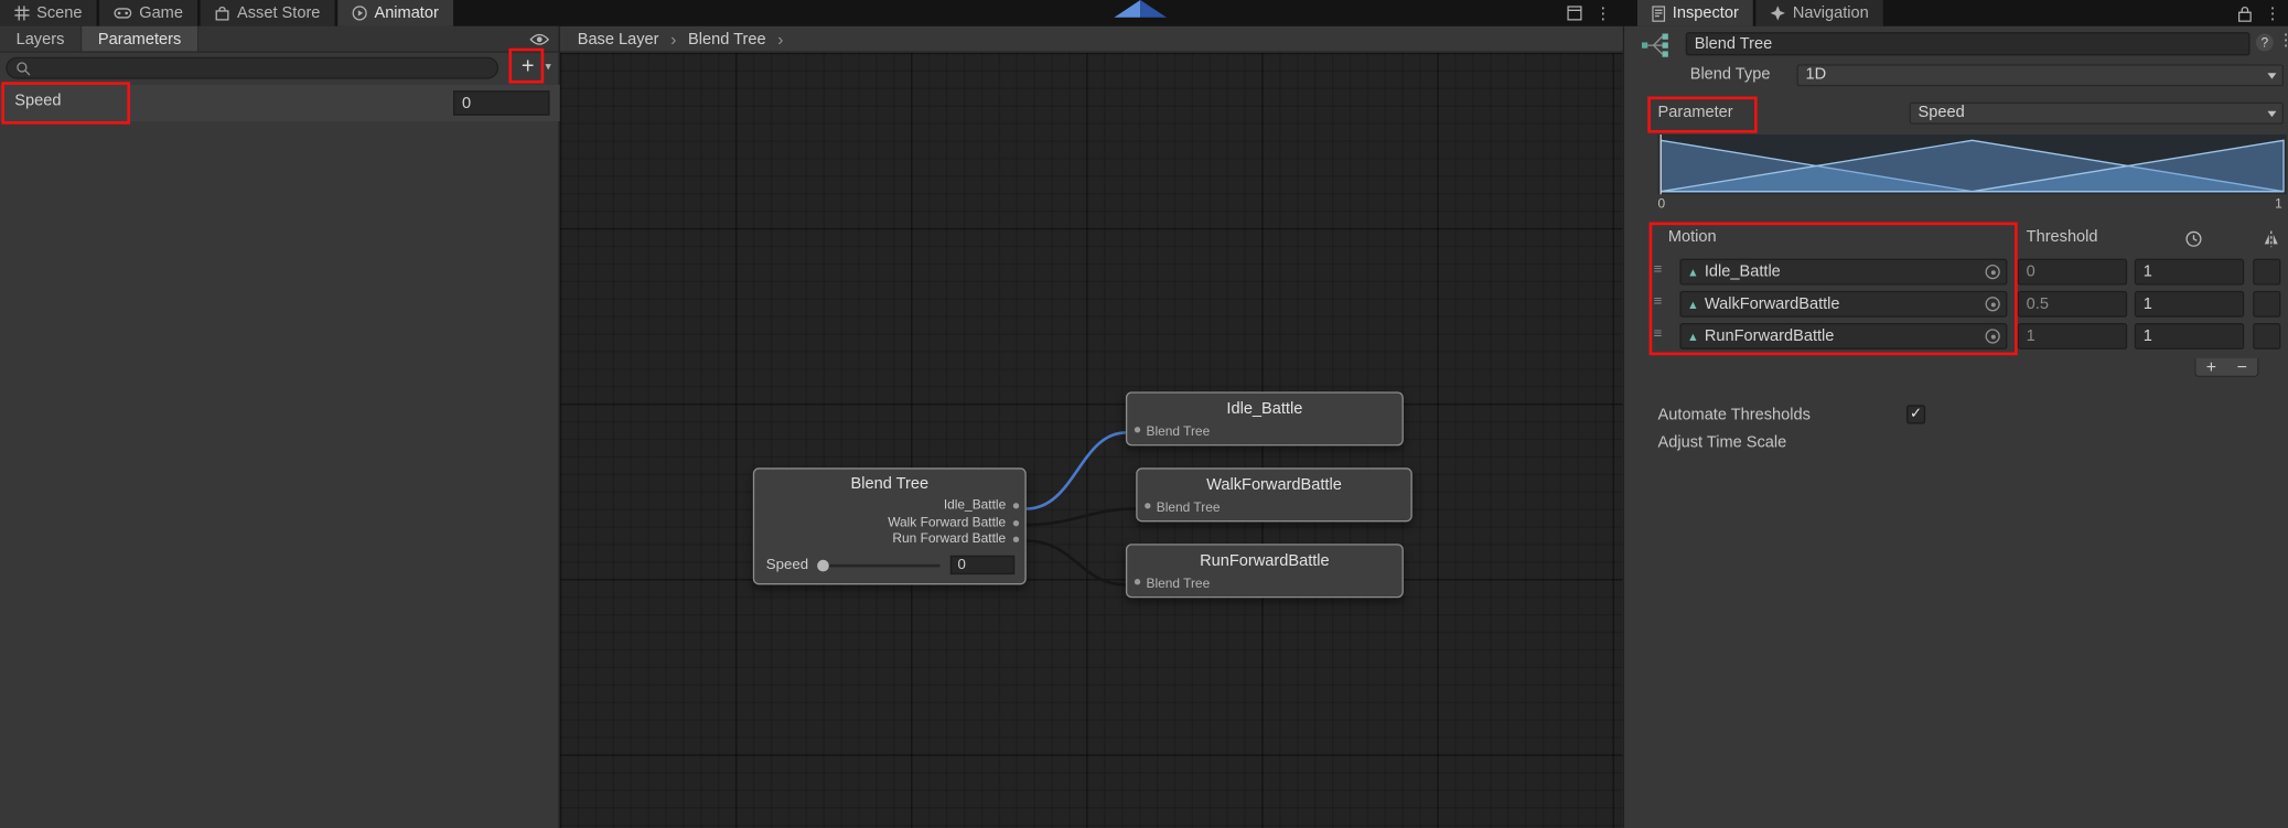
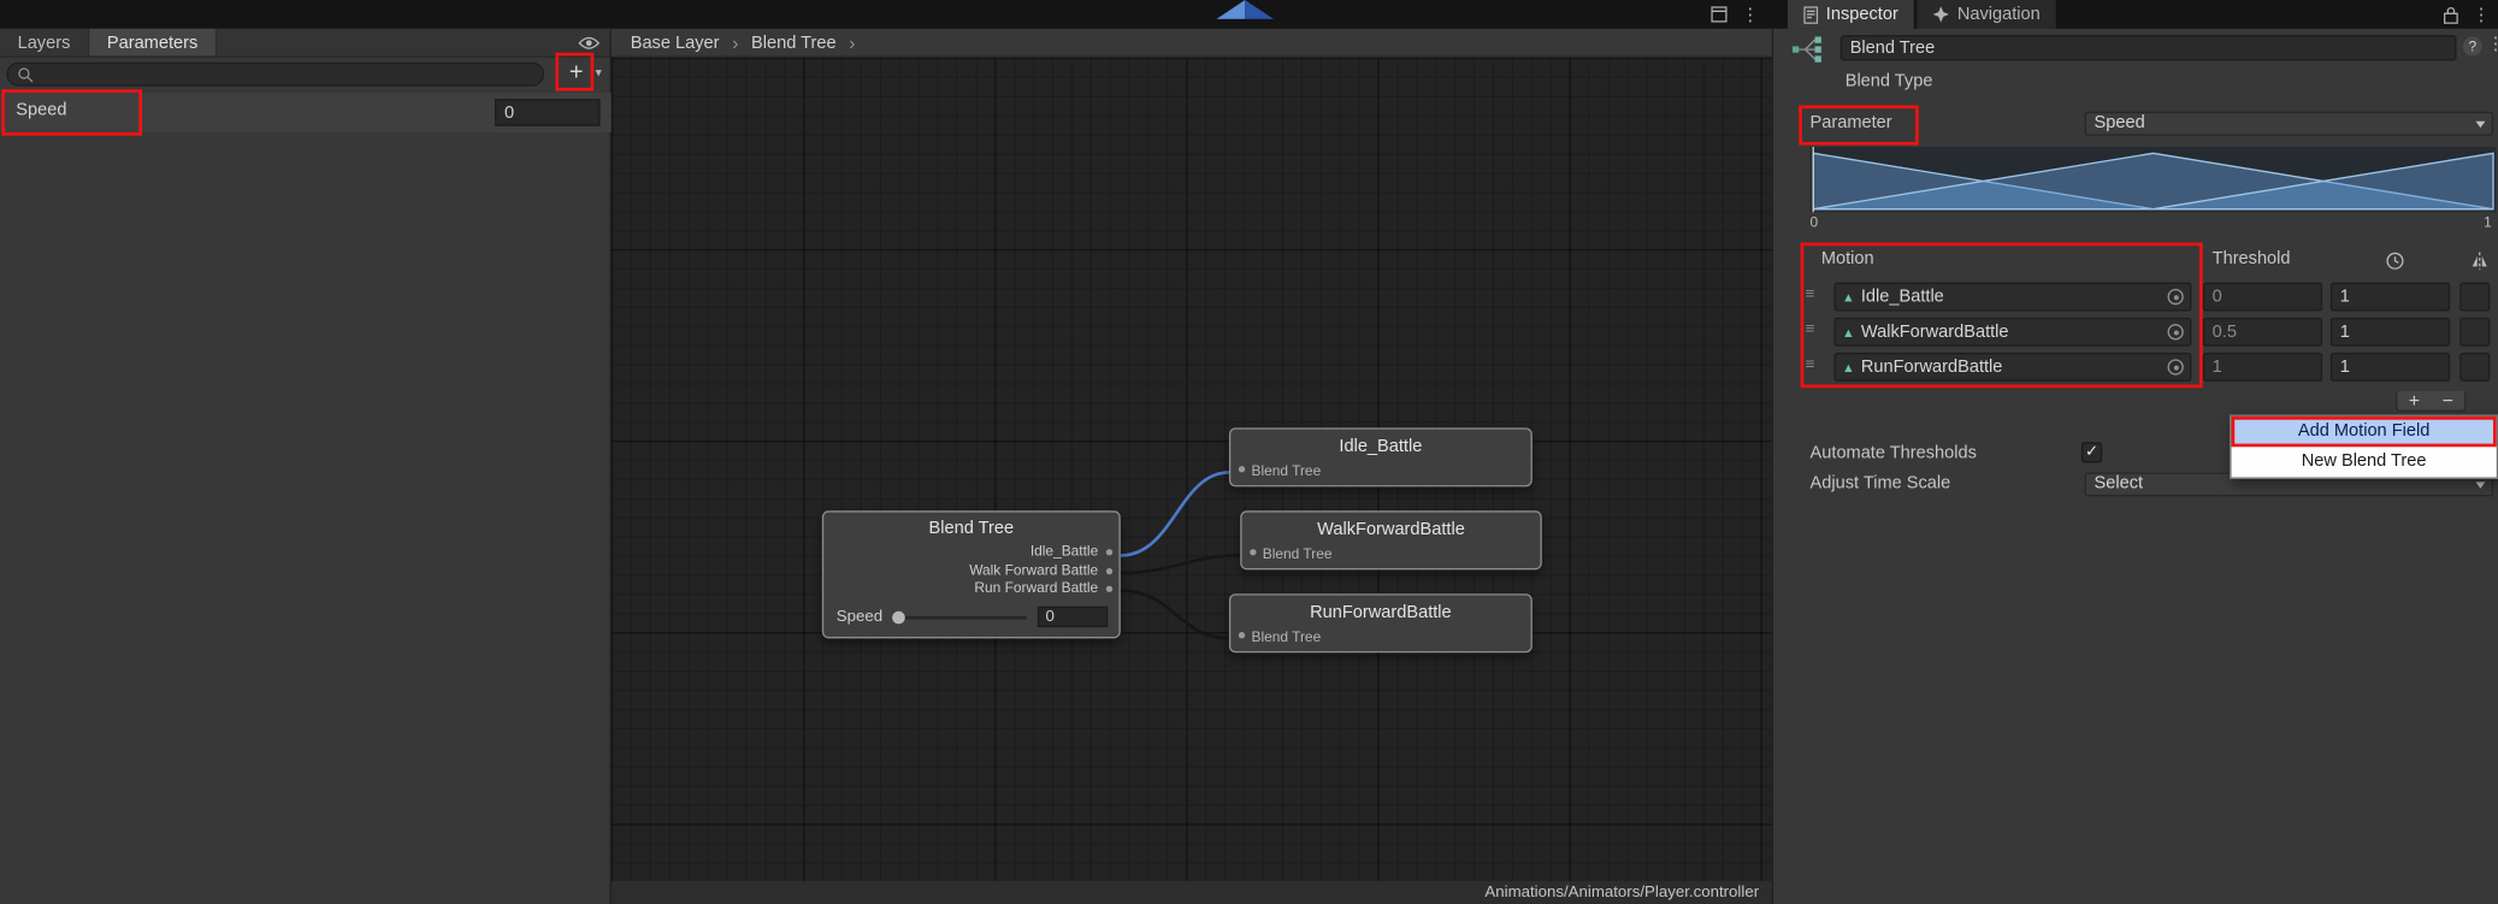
- Scene
- Game
- Asset Store
- Animator
  ⋮
  Inspector
  Navigation
  ⋮
  Layers
  Parameters
  +
  ▾
  Speed
  0
  Base Layer
  ›
  Blend Tree
  ›
  Blend Tree
  Idle_Battle
  Walk Forward Battle
  Run Forward Battle
  Speed
  0
  Idle_Battle
  Blend Tree
  WalkForwardBattle
  Blend Tree
  RunForwardBattle
  Blend Tree
+ Animations/Animators/Player.controller
  Blend Tree
  ?
  ⋮
  Blend Type
- 1D
  Parameter
  Speed
  0
  1
  Motion
  Threshold
  ≡
  ▲
  Idle_Battle
  0
  1
  ≡
  ▲
  WalkForwardBattle
  0.5
  1
  ≡
  ▲
  RunForwardBattle
  1
  1
  +
  −
  Automate Thresholds
  ✓
  Adjust Time Scale
+ Select
+ Add Motion Field
+ New Blend Tree
